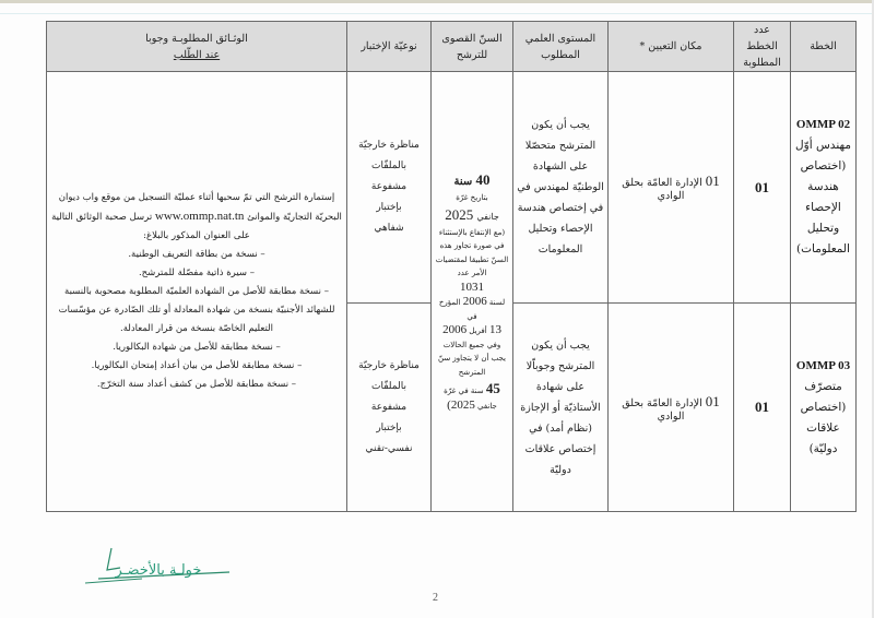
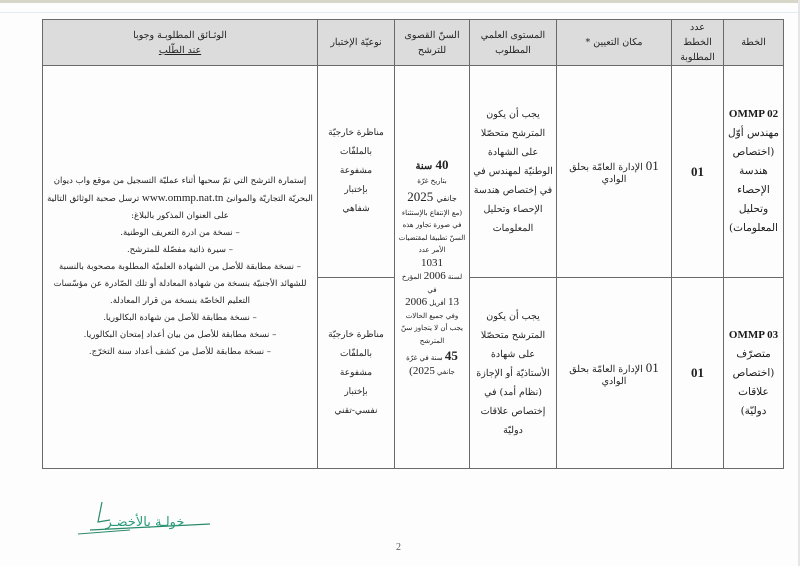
  الخطة	عدد الخطط المطلوبة	مكان التعيين *	المستوى العلمي المطلوب	السنّ القصوى للترشح	نوعيّة الإختبار	الوثـائق المطلوبـة وجوبا عند الطّلب
- OMMP 02 مهندس أوّل (اختصاص هندسة الإحصاء وتحليل المعلومات)	01	01 الإدارة العامّة بحلق الوادي	يجب أن يكون المترشح متحصّلا على الشهادة الوطنيّة لمهندس في في إختصاص هندسة الإحصاء وتحليل المعلومات	40 سنة بتاريخ غرّة جانفي 2025 (مع الإنتفاع بالإستثناء في صورة تجاوز هذه السنّ تطبيقا لمقتضيات الأمر عدد 1031 لسنة 2006 المؤرخ في 13 أفريل 2006 وفي جميع الحالات يجب أن لا يتجاوز سنّ المترشح 45 سنة في غرّة جانفي 2025)	مناظرة خارجيّة بالملفّات مشفوعة بإختبار شفاهي	إستمارة الترشح التي تمّ سحبها أثناء عمليّة التسجيل من موقع واب ديوان البحريّة التجاريّة والموانئ www.ommp.nat.tn ترسل صحبة الوثائق التالية على العنوان المذكور بالبلاغ: – نسخة من بطاقة التعريف الوطنية. – سيرة ذاتية مفصّلة للمترشح. – نسخة مطابقة للأصل من الشهادة العلميّة المطلوبة مصحوبة بالنسبة للشهائد الأجنبيّة بنسخة من شهادة المعادلة أو تلك الصّادرة عن مؤسّسات التعليم الخاصّة بنسخة من قرار المعادلة. – نسخة مطابقة للأصل من شهادة البكالوريا. – نسخة مطابقة للأصل من بيان أعداد إمتحان البكالوريا. – نسخة مطابقة للأصل من كشف أعداد سنة التخرّج.
+ OMMP 02 مهندس أوّل (اختصاص هندسة الإحصاء وتحليل المعلومات)	01	01 الإدارة العامّة بحلق الوادي	يجب أن يكون المترشح متحصّلا على الشهادة الوطنيّة لمهندس في في إختصاص هندسة الإحصاء وتحليل المعلومات	40 سنة بتاريخ غرّة جانفي 2025 (مع الإنتفاع بالإستثناء في صورة تجاوز هذه السنّ تطبيقا لمقتضيات الأمر عدد 1031 لسنة 2006 المؤرخ في 13 أفريل 2006 وفي جميع الحالات يجب أن لا يتجاوز سنّ المترشح 45 سنة في غرّة جانفي 2025)	مناظرة خارجيّة بالملفّات مشفوعة بإختبار شفاهي	إستمارة الترشح التي تمّ سحبها أثناء عمليّة التسجيل من موقع واب ديوان البحريّة التجاريّة والموانئ www.ommp.nat.tn ترسل صحبة الوثائق التالية على العنوان المذكور بالبلاغ: – نسخة من ادرة التعريف الوطنية. – سيرة ذاتية مفصّلة للمترشح. – نسخة مطابقة للأصل من الشهادة العلميّة المطلوبة مصحوبة بالنسبة للشهائد الأجنبيّة بنسخة من شهادة المعادلة أو تلك الصّادرة عن مؤسّسات التعليم الخاصّة بنسخة من قرار المعادلة. – نسخة مطابقة للأصل من شهادة البكالوريا. – نسخة مطابقة للأصل من بيان أعداد إمتحان البكالوريا. – نسخة مطابقة للأصل من كشف أعداد سنة التخرّج.
- OMMP 03 متصرّف (اختصاص علاقات دوليّة)	01	01 الإدارة العامّة بحلق الوادي	يجب أن يكون المترشح وجوباّلا على شهادة الأستاذيّة أو الإجازة (نظام أمد) في إختصاص علاقات دوليّة	مناظرة خارجيّة بالملفّات مشفوعة بإختبار نفسي-تقني
+ OMMP 03 متصرّف (اختصاص علاقات دوليّة)	01	01 الإدارة العامّة بحلق الوادي	يجب أن يكون المترشح متحصّلا على شهادة الأستاذيّة أو الإجازة (نظام أمد) في إختصاص علاقات دوليّة	مناظرة خارجيّة بالملفّات مشفوعة بإختبار نفسي-تقني
  خولـة بالأخضـر
  2
